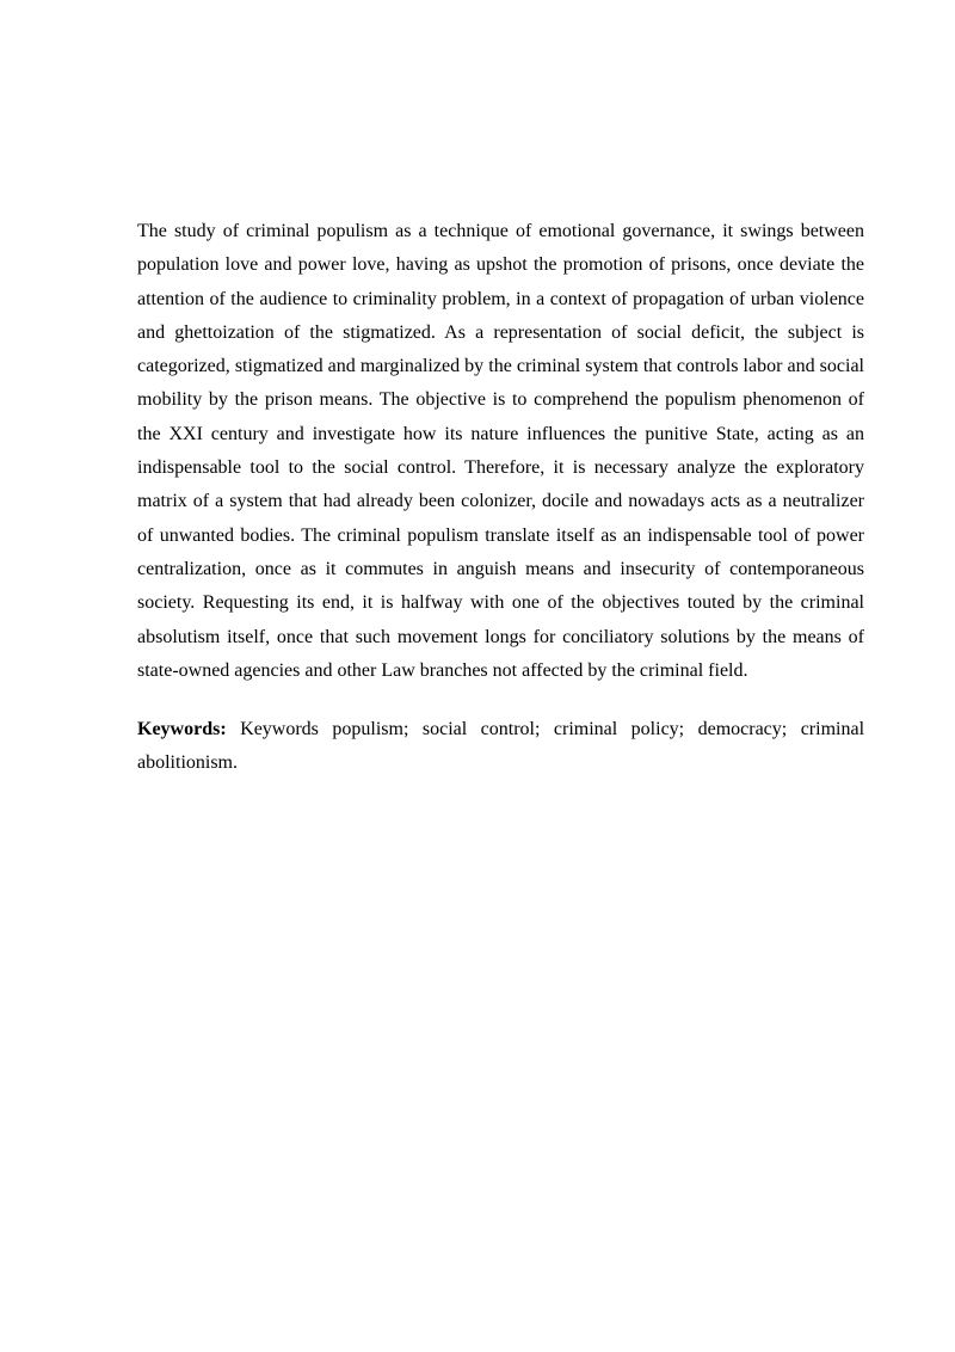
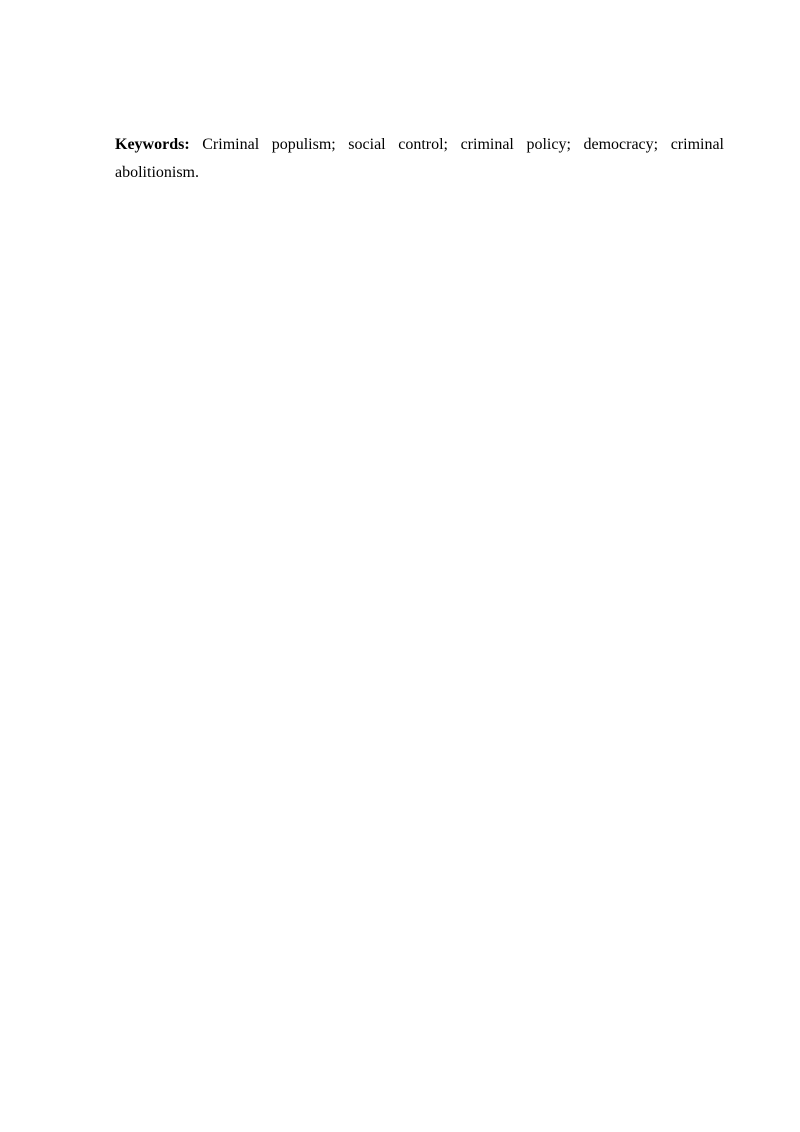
- The study of criminal populism as a technique of emotional governance, it swings between population love and power love, having as upshot the promotion of prisons, once deviate the attention of the audience to criminality problem, in a context of propagation of urban violence and ghettoization of the stigmatized. As a representation of social deficit, the subject is categorized, stigmatized and marginalized by the criminal system that controls labor and social mobility by the prison means. The objective is to comprehend the populism phenomenon of the XXI century and investigate how its nature influences the punitive State, acting as an indispensable tool to the social control. Therefore, it is necessary analyze the exploratory matrix of a system that had already been colonizer, docile and nowadays acts as a neutralizer of unwanted bodies. The criminal populism translate itself as an indispensable tool of power centralization, once as it commutes in anguish means and insecurity of contemporaneous society. Requesting its end, it is halfway with one of the objectives touted by the criminal absolutism itself, once that such movement longs for conciliatory solutions by the means of state-owned agencies and other Law branches not affected by the criminal field.
- Keywords: Keywords populism; social control; criminal policy; democracy; criminal abolitionism.
+ Keywords: Criminal populism; social control; criminal policy; democracy; criminal abolitionism.
